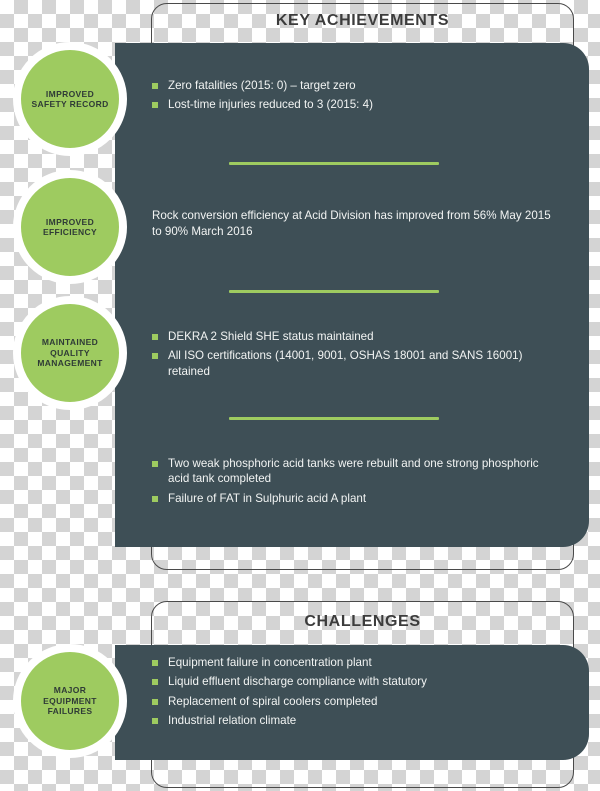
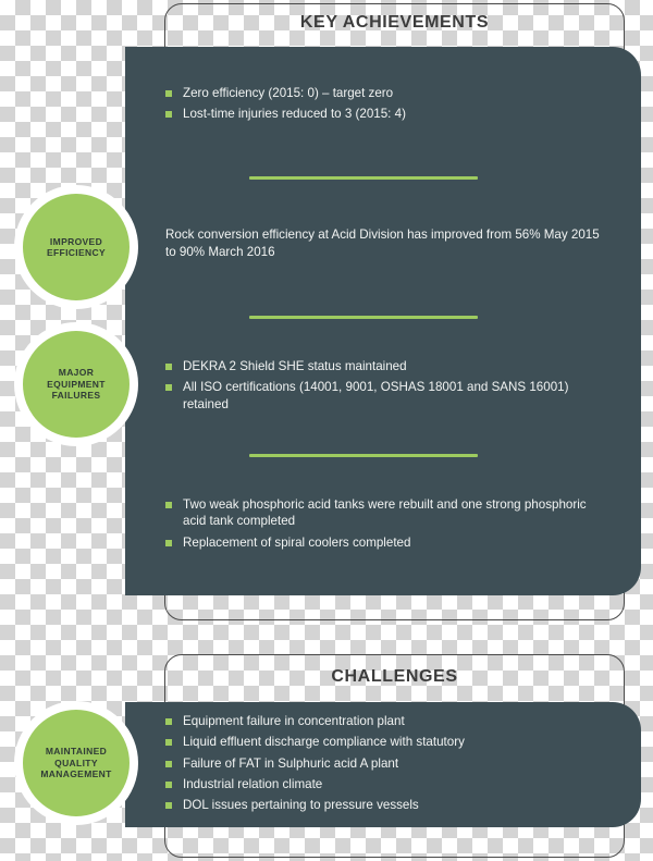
  KEY ACHIEVEMENTS
- IMPROVED SAFETY RECORD
- Zero fatalities (2015: 0) – target zero
+ Zero efficiency (2015: 0) – target zero
  Lost-time injuries reduced to 3 (2015: 4)
  IMPROVED EFFICIENCY
  Rock conversion efficiency at Acid Division has improved from 56% May 2015 to 90% March 2016
- MAINTAINED QUALITY MANAGEMENT
+ MAJOR EQUIPMENT FAILURES
  DEKRA 2 Shield SHE status maintained
  All ISO certifications (14001, 9001, OSHAS 18001 and SANS 16001) retained
  Two weak phosphoric acid tanks were rebuilt and one strong phosphoric acid tank completed
- Failure of FAT in Sulphuric acid A plant
+ Replacement of spiral coolers completed
  CHALLENGES
- MAJOR EQUIPMENT FAILURES
+ MAINTAINED QUALITY MANAGEMENT
  Equipment failure in concentration plant
  Liquid effluent discharge compliance with statutory
- Replacement of spiral coolers completed
+ Failure of FAT in Sulphuric acid A plant
  Industrial relation climate
+ DOL issues pertaining to pressure vessels
